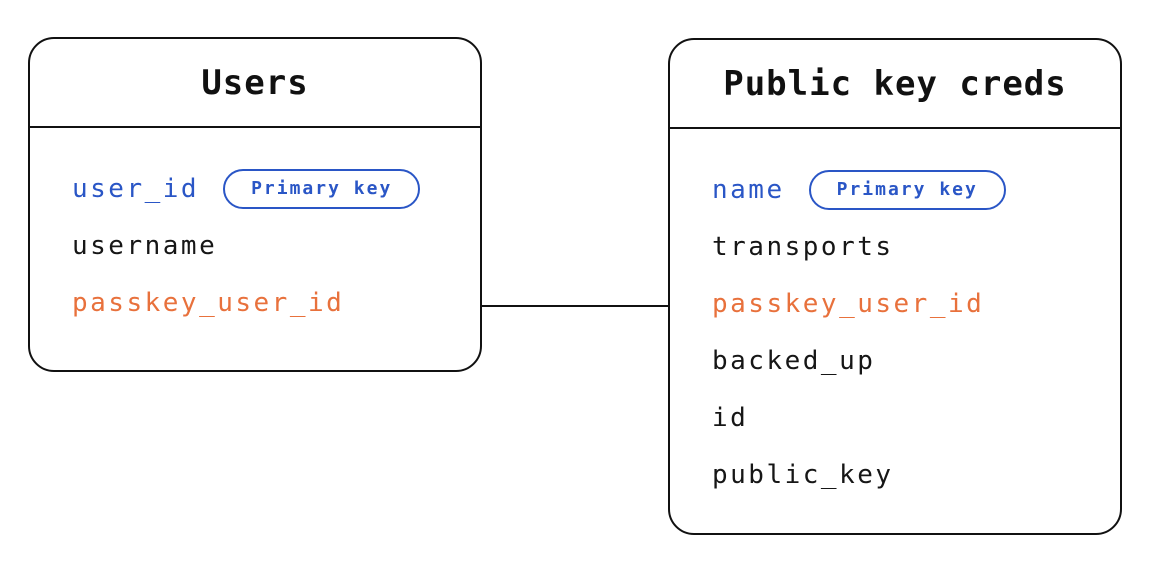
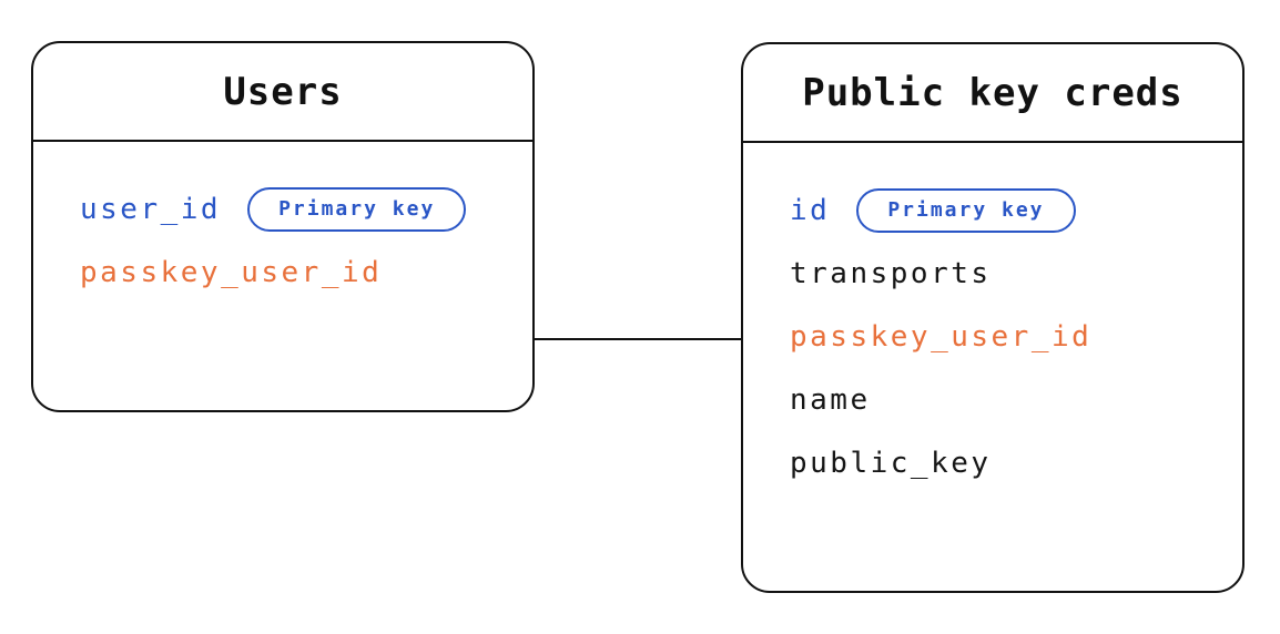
  Users
  user_id
  Primary key
- username
  passkey_user_id
  Public key creds
- name
+ id
  Primary key
  transports
  passkey_user_id
- backed_up
- id
+ name
  public_key
